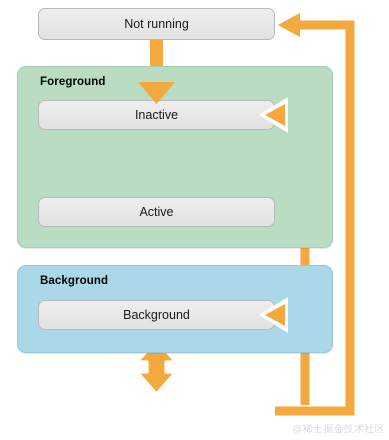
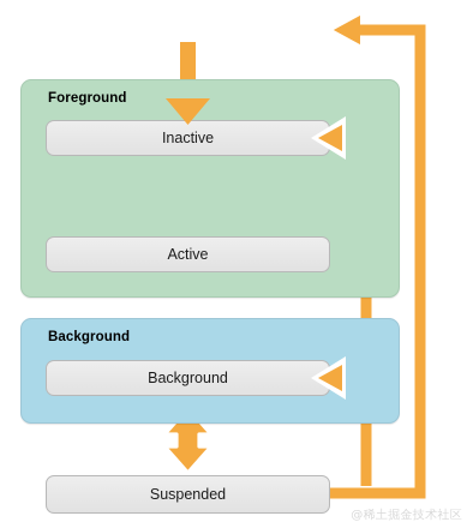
  Foreground
  Background
- Not running
  Inactive
  Active
  Background
+ Suspended
  @稀土掘金技术社区
